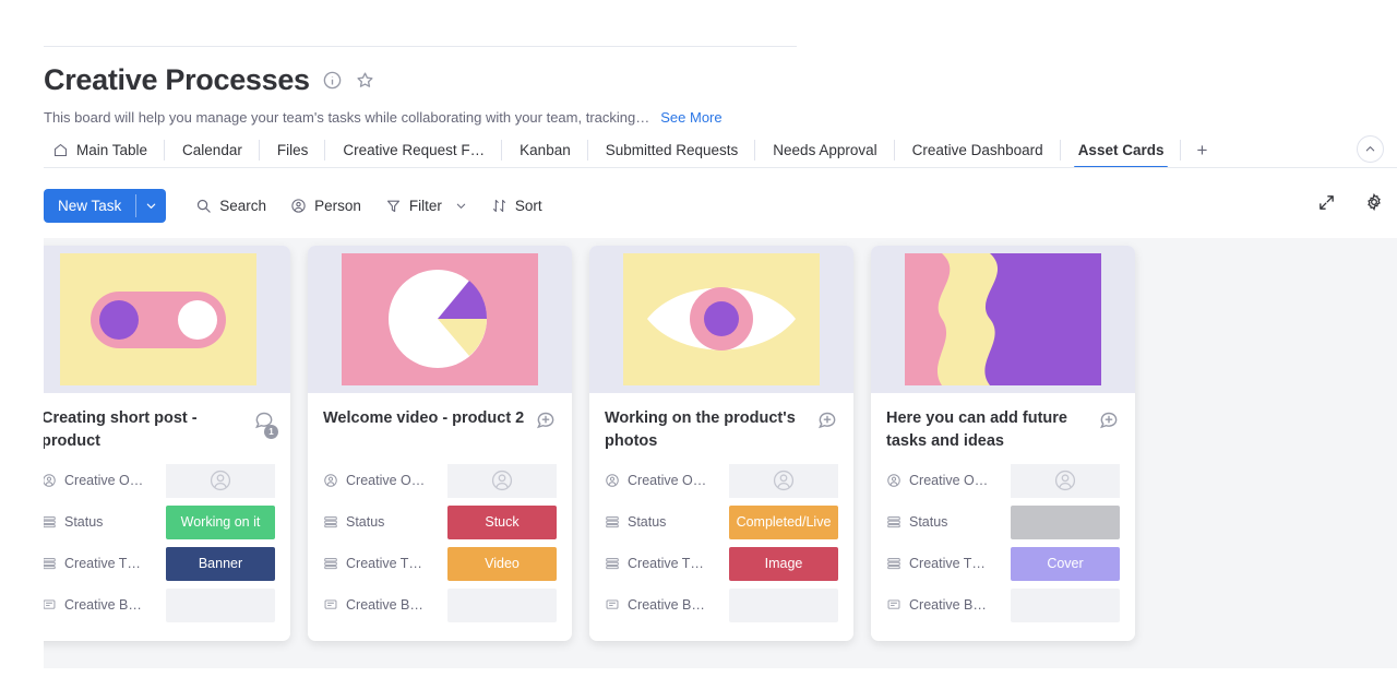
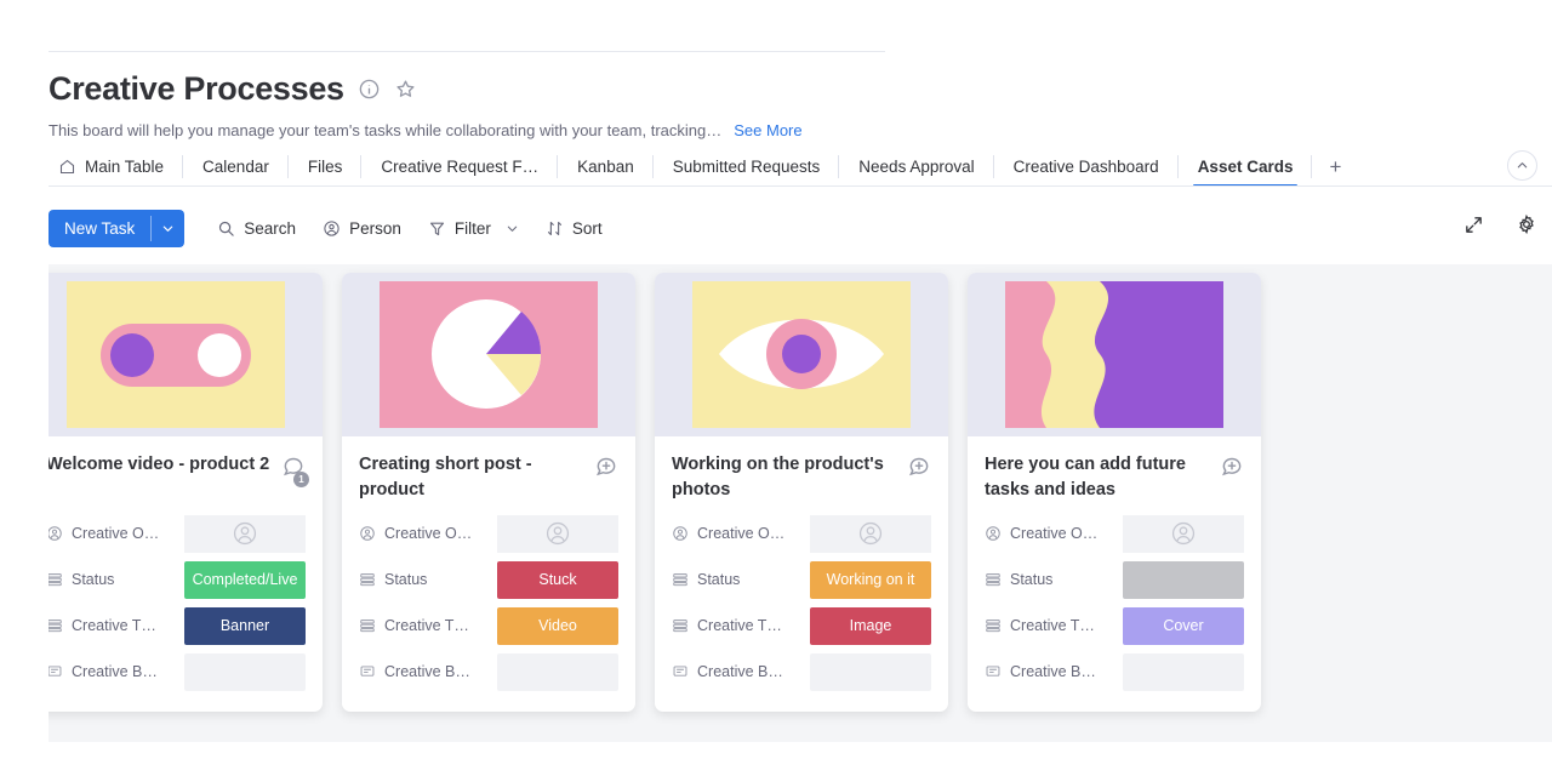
  Creative Processes
  This board will help you manage your team's tasks while collaborating with your team, tracking…
  See More
  Main Table
  Calendar
  Files
  Creative Request F…
  Kanban
  Submitted Requests
  Needs Approval
  Creative Dashboard
  Asset Cards
  +
  New Task
  Search
  Person
  Filter
  Sort
- Creating short post - product
+ Welcome video - product 2
  1
  Creative O…
  Status
- Working on it
+ Completed/Live
  Creative T…
  Banner
  Creative B…
- Welcome video - product 2
+ Creating short post - product
  Creative O…
  Status
  Stuck
  Creative T…
  Video
  Creative B…
  Working on the product's photos
  Creative O…
  Status
- Completed/Live
+ Working on it
  Creative T…
  Image
  Creative B…
  Here you can add future tasks and ideas
  Creative O…
  Status
  Creative T…
  Cover
  Creative B…
